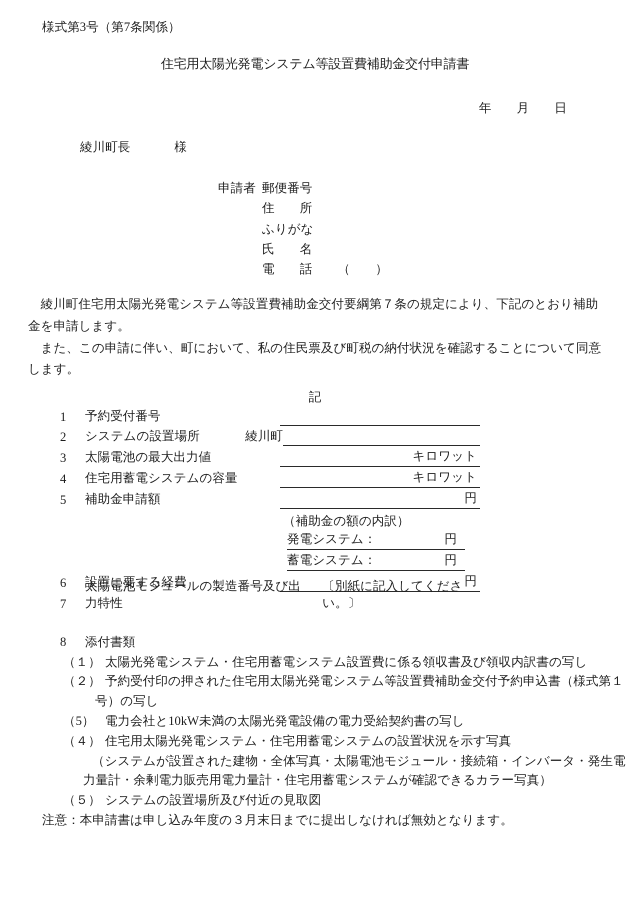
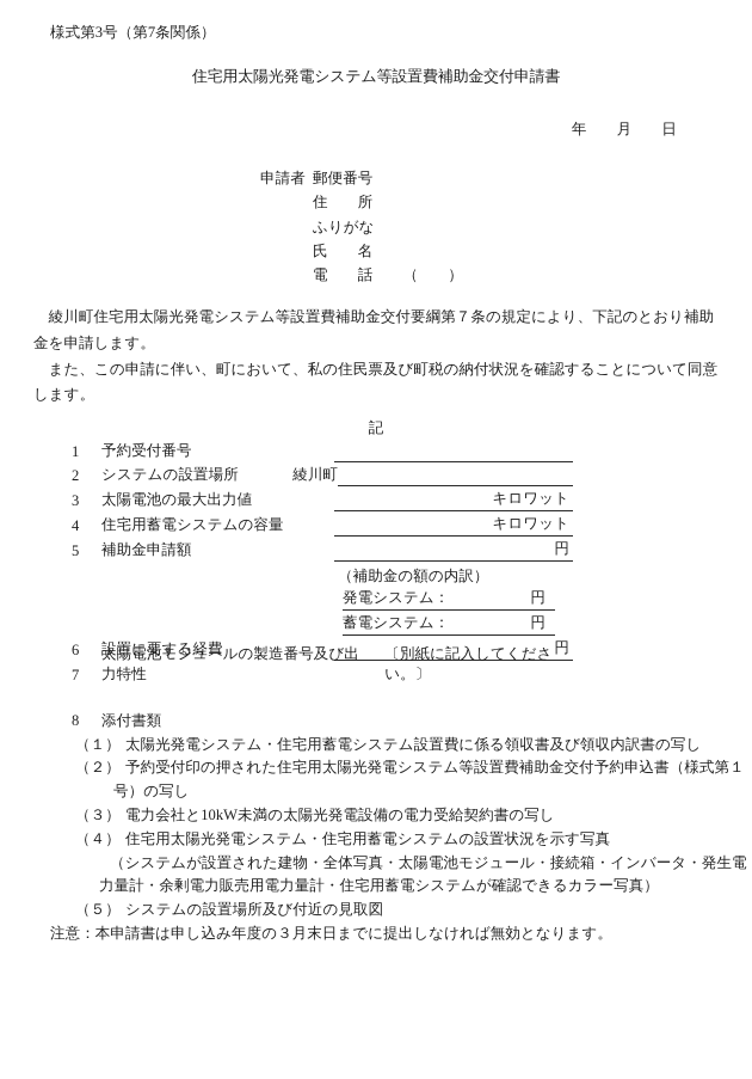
  様式第3号（第7条関係）
  住宅用太陽光発電システム等設置費補助金交付申請書
  年 月 日
- 綾川町長
- 様
  申請者
  郵便番号
  住 所
  ふりがな
  氏 名
  電 話 （ ）
  綾川町住宅用太陽光発電システム等設置費補助金交付要綱第７条の規定により、下記のとおり補助
  金を申請します。
  また、この申請に伴い、町において、私の住民票及び町税の納付状況を確認することについて同意
  します。
  記
  1
  予約受付番号
  2
  システムの設置場所
  綾川町
  3
  太陽電池の最大出力値
  キロワット
  4
  住宅用蓄電システムの容量
  キロワット
  5
  補助金申請額
  円
  （補助金の額の内訳）
  発電システム：
  円
  蓄電システム：
  円
  6
  設置に要する経費
  円
  7
  太陽電池モジュールの製造番号及び出力特性
  〔別紙に記入してください。〕
  8
  添付書類
  （１）
  太陽光発電システム・住宅用蓄電システム設置費に係る領収書及び領収内訳書の写し
  （２）
  予約受付印の押された住宅用太陽光発電システム等設置費補助金交付予約申込書（様式第１
  号）の写し
- （5）
+ （３）
  電力会社と10kW未満の太陽光発電設備の電力受給契約書の写し
  （４）
  住宅用太陽光発電システム・住宅用蓄電システムの設置状況を示す写真
  （システムが設置された建物・全体写真・太陽電池モジュール・接続箱・インバータ・発生電
  力量計・余剰電力販売用電力量計・住宅用蓄電システムが確認できるカラー写真）
  （５）
  システムの設置場所及び付近の見取図
  注意：本申請書は申し込み年度の３月末日までに提出しなければ無効となります。
